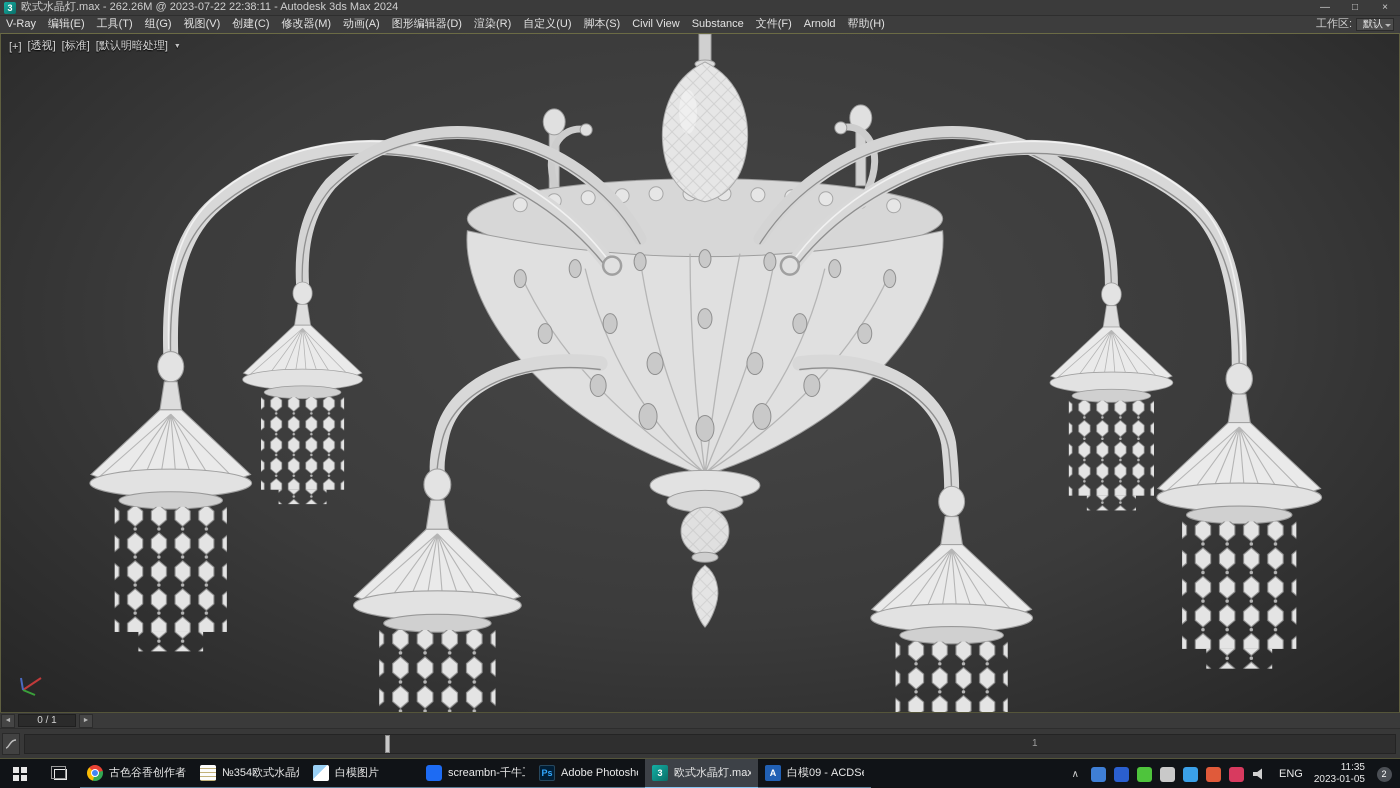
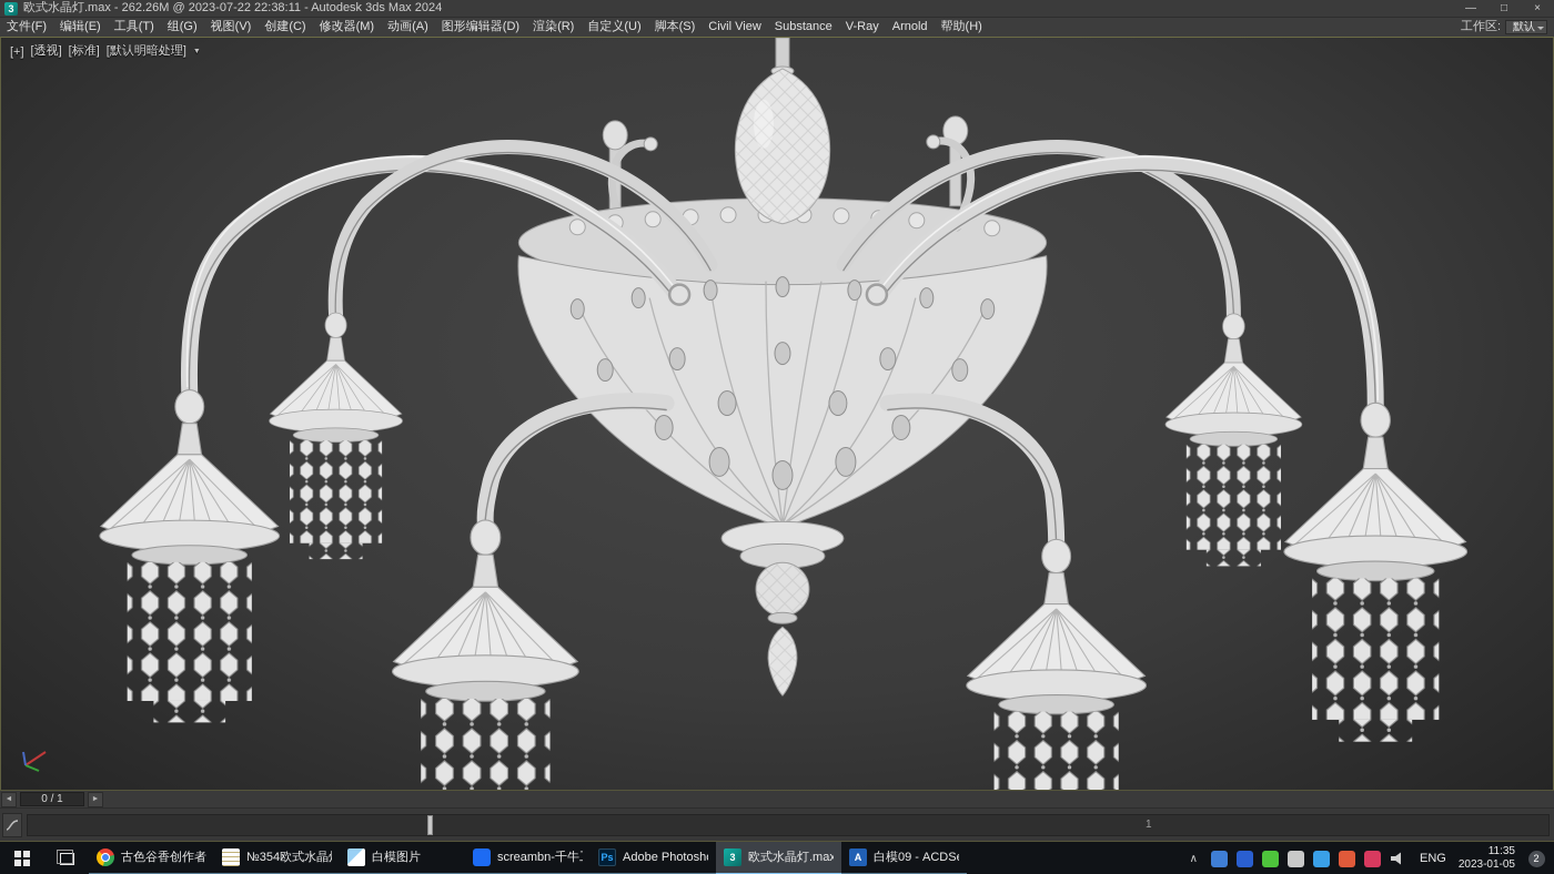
  3
  欧式水晶灯.max - 262.26M @ 2023-07-22 22:38:11 - Autodesk 3ds Max 2024
  —
  □
  ×
- V-Ray
+ 文件(F)
  编辑(E)
  工具(T)
  组(G)
  视图(V)
  创建(C)
  修改器(M)
  动画(A)
  图形编辑器(D)
  渲染(R)
  自定义(U)
  脚本(S)
  Civil View
  Substance
- 文件(F)
+ V-Ray
  Arnold
  帮助(H)
  工作区:
  默认
  [+]
  [透视]
  [标准]
  [默认明暗处理]
  0 / 1
  1
  白模图片
  screambn-千牛
  Ps
  Adobe Photosh
  3
  A
  ∧
  ENG
  11:35
  2023-01-05
  2
